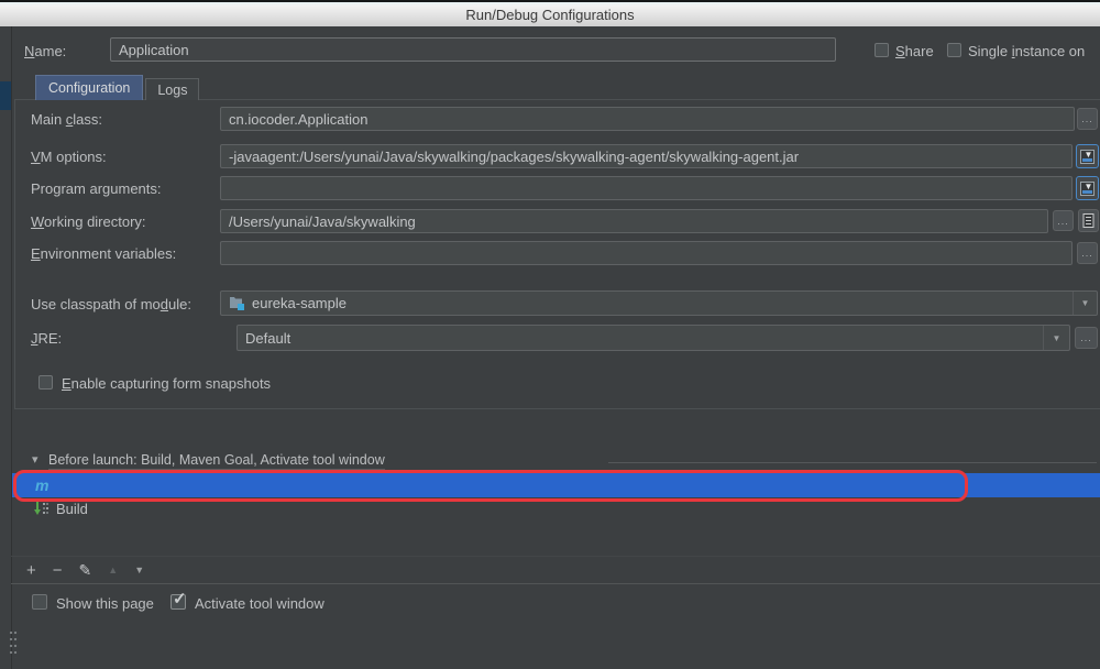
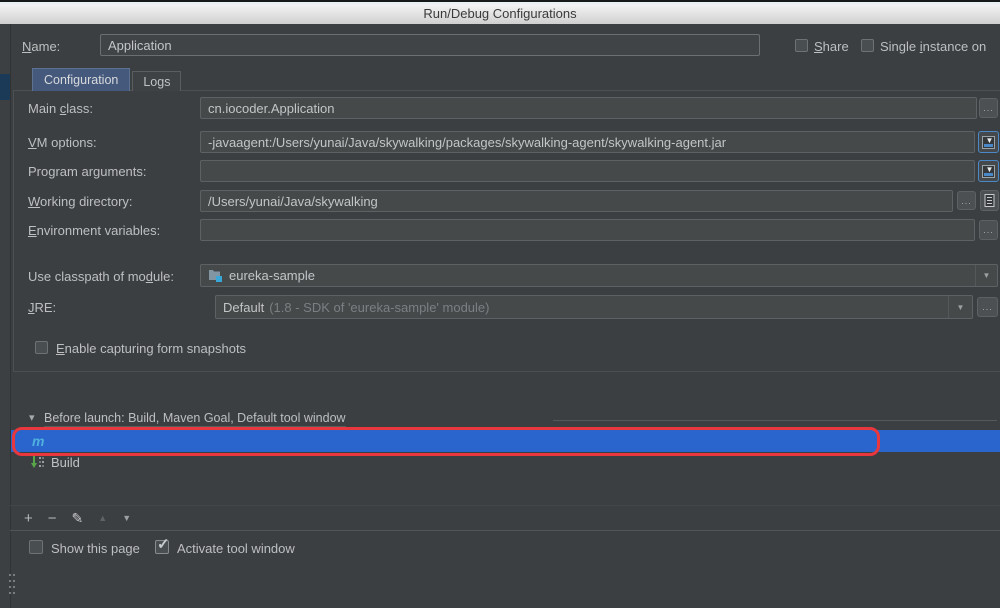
  Run/Debug Configurations
  Name:
  Application
  Share
  Single instance on
  Configuration
  Logs
  Main class:
  cn.iocoder.Application
  ...
  VM options:
  -javaagent:/Users/yunai/Java/skywalking/packages/skywalking-agent/skywalking-agent.jar
  ▼
  Program arguments:
  ▼
  Working directory:
  /Users/yunai/Java/skywalking
  ...
  Environment variables:
  ...
  Use classpath of module:
  eureka-sample
  ▼
  JRE:
  Default
+ (1.8 - SDK of 'eureka-sample' module)
  ▼
  ...
  Enable capturing form snapshots
  ▾
- Before launch: Build, Maven Goal, Activate tool window
+ Before launch: Build, Maven Goal, Default tool window
  m
  Build
  +
  −
  ✎
  ▲
  ▼
  Show this page
  ✓
  Activate tool window
